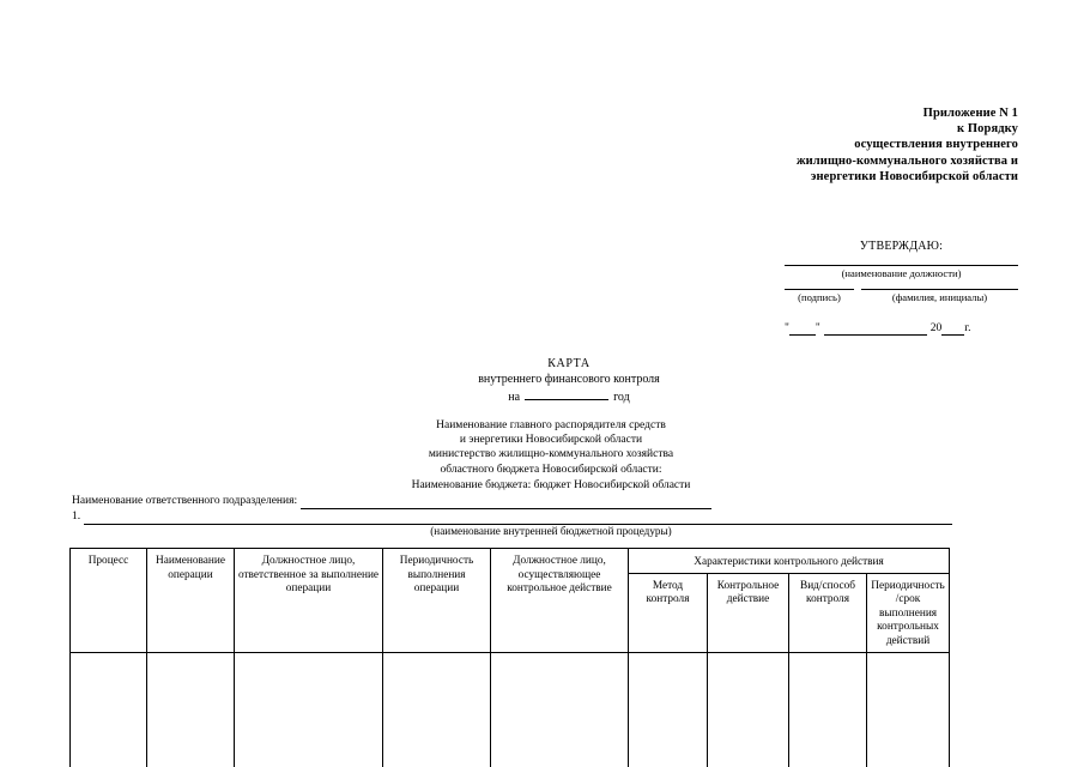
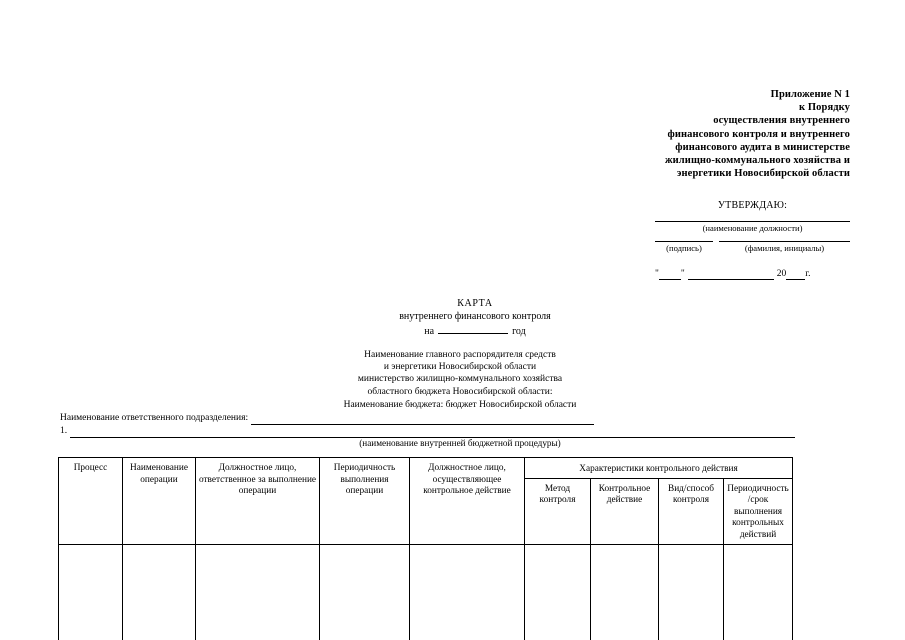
  Приложение N 1
  к Порядку
  осуществления внутреннего
+ финансового контроля и внутреннего
+ финансового аудита в министерстве
  жилищно-коммунального хозяйства и
  энергетики Новосибирской области
  УТВЕРЖДАЮ:
  (наименование должности)
  (подпись)
  (фамилия, инициалы)
  "
  "
  20
  г.
  КАРТА
  внутреннего финансового контроля
  на год
  Наименование главного распорядителя средств
  и энергетики Новосибирской области
  министерство жилищно-коммунального хозяйства
  областного бюджета Новосибирской области:
  Наименование бюджета: бюджет Новосибирской области
  Наименование ответственного подразделения:
  1.
  (наименование внутренней бюджетной процедуры)
  Процесс	Наименование операции	Должностное лицо, ответственное за выполнение операции	Периодичность выполнения операции	Должностное лицо, осуществляющее контрольное действие	Характеристики контрольного действия
  Метод контроля	Контрольное действие	Вид/способ контроля	Периодичность/срок выполнения контрольных действий
